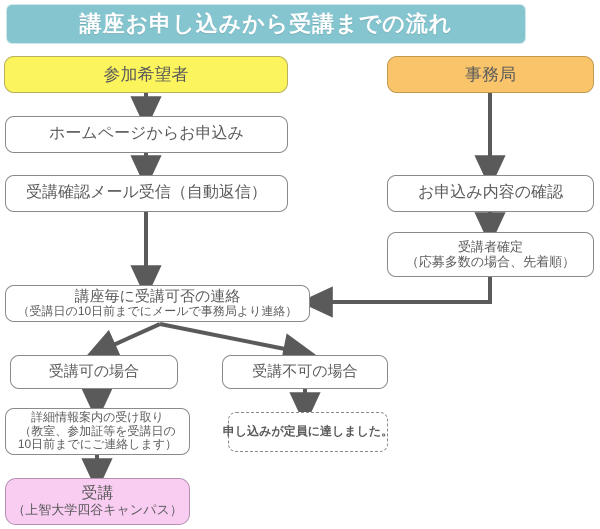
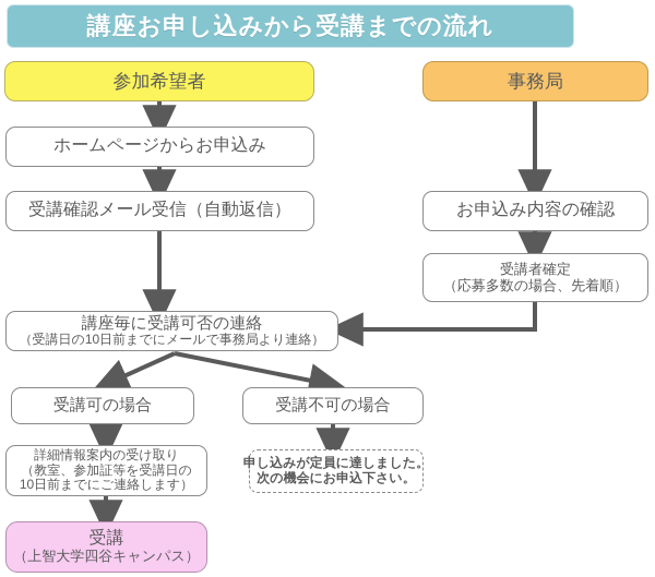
  講座お申し込みから受講までの流れ
  参加希望者
  事務局
  ホームページからお申込み
  受講確認メール受信（自動返信）
  お申込み内容の確認
  受講者確定
  （応募多数の場合、先着順）
  講座毎に受講可否の連絡
  （受講日の10日前までにメールで事務局より連絡）
  受講可の場合
  受講不可の場合
  詳細情報案内の受け取り
  （教室、参加証等を受講日の
  10日前までにご連絡します）
  申し込みが定員に達しました。
+ 次の機会にお申込下さい。
  受講
  （上智大学四谷キャンパス）
